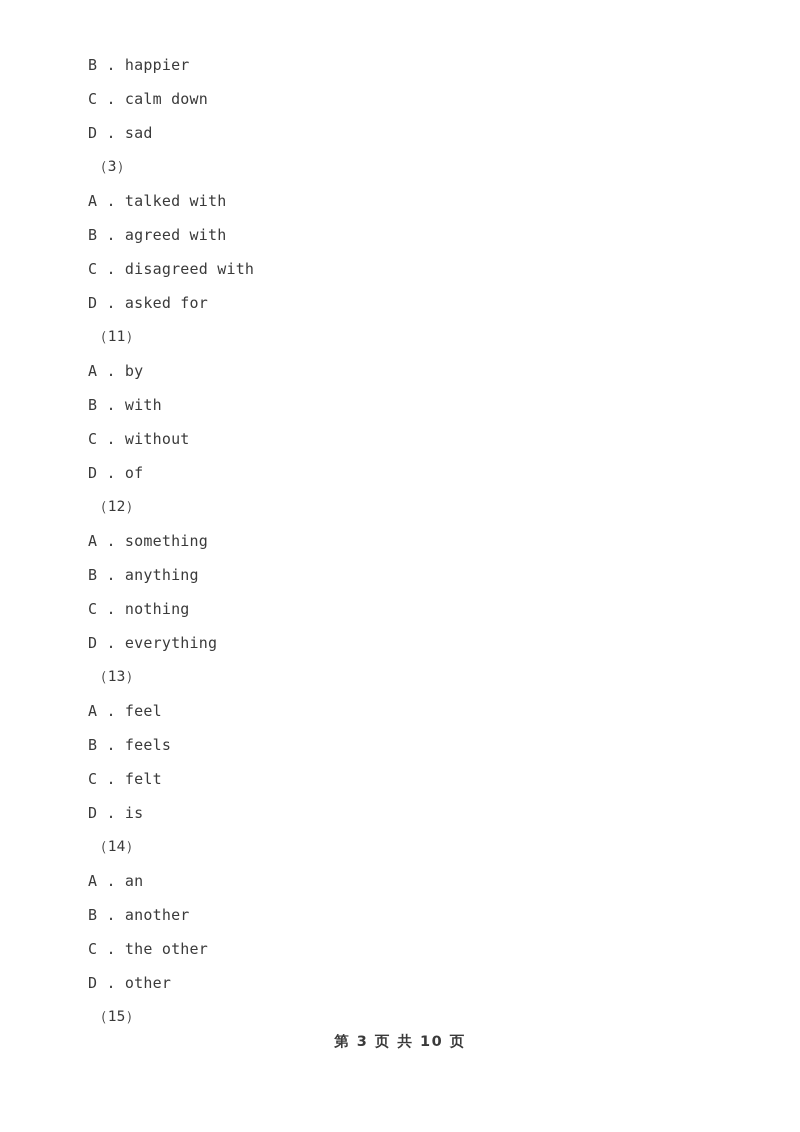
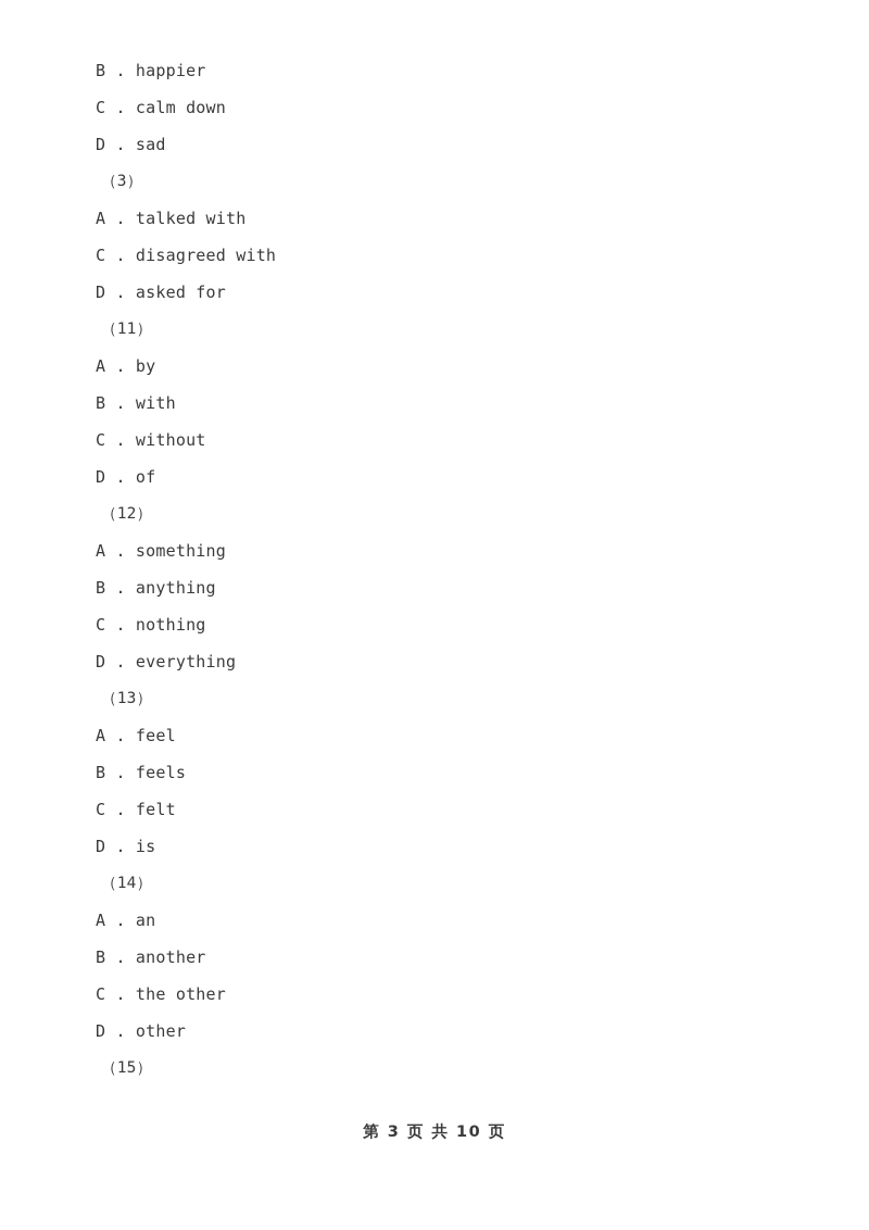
  B . happier
  C . calm down
  D . sad
  （3）
  A . talked with
- B . agreed with
  C . disagreed with
  D . asked for
  （11）
  A . by
  B . with
  C . without
  D . of
  （12）
  A . something
  B . anything
  C . nothing
  D . everything
  （13）
  A . feel
  B . feels
  C . felt
  D . is
  （14）
  A . an
  B . another
  C . the other
  D . other
  （15）
  第 3 页 共 10 页
